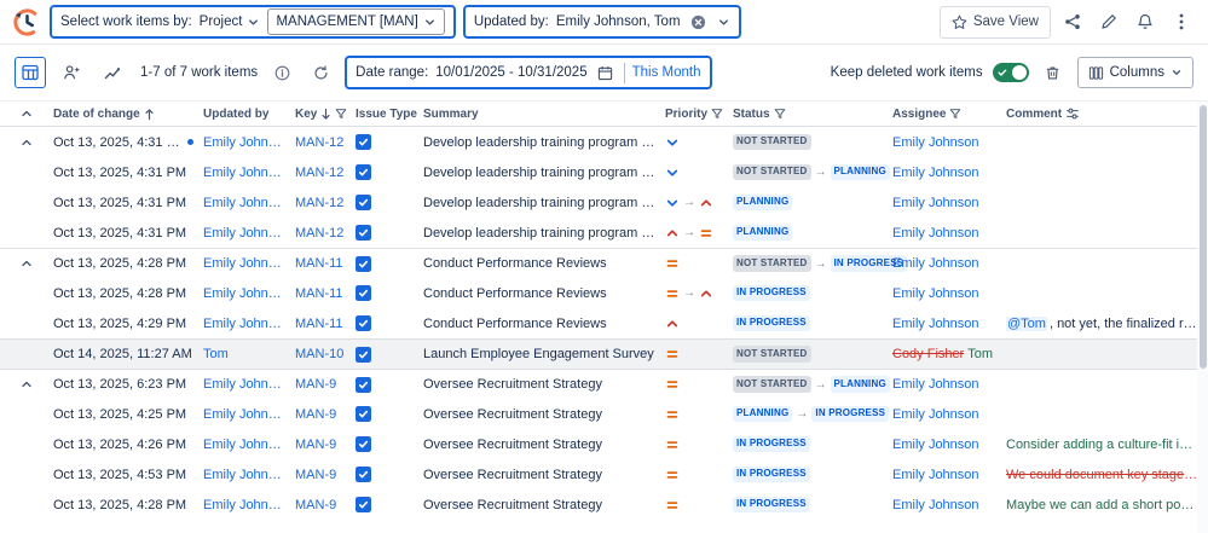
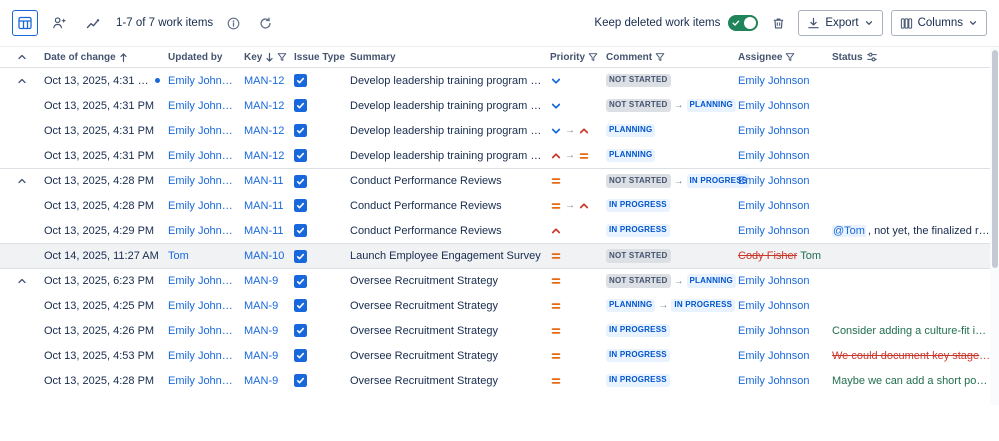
- Select work items by:
- Project
- MANAGEMENT [MAN]
- Updated by:
- Emily Johnson, Tom
- Save View
  1-7 of 7 work items
- Date range:
- 10/01/2025 - 10/31/2025
- This Month
  Keep deleted work items
+ Export
  Columns
  Date of change
  Updated by
  Key
  Issue Type
  Summary
  Priority
- Status
+ Comment
  Assignee
- Comment
+ Status
  Oct 13, 2025, 4:31 PM
  Emily Johnso
  MAN-12
  Develop leadership training program for
  NOT STARTED
  Emily Johnson
  Oct 13, 2025, 4:31 PM
  Emily Johnso
  MAN-12
  Develop leadership training program for
  NOT STARTED
  →
  PLANNING
  Emily Johnson
  Oct 13, 2025, 4:31 PM
  Emily Johnso
  MAN-12
  Develop leadership training program for
  →
  PLANNING
  Emily Johnson
  Oct 13, 2025, 4:31 PM
  Emily Johnso
  MAN-12
  Develop leadership training program for
  →
  PLANNING
  Emily Johnson
  Oct 13, 2025, 4:28 PM
  Emily Johnso
  MAN-11
  Conduct Performance Reviews
  NOT STARTED
  →
  IN PROGRESS
  Emily Johnson
  Oct 13, 2025, 4:28 PM
  Emily Johnso
  MAN-11
  Conduct Performance Reviews
  →
  IN PROGRESS
  Emily Johnson
  Oct 13, 2025, 4:29 PM
  Emily Johnso
  MAN-11
  Conduct Performance Reviews
  IN PROGRESS
  Emily Johnson
  @Tom
  , not yet, the finalized rev
  Oct 14, 2025, 11:27 AM
  Tom
  MAN-10
  Launch Employee Engagement Survey
  NOT STARTED
  Cody Fisher
  Tom
  Oct 13, 2025, 6:23 PM
  Emily Johnso
  MAN-9
  Oversee Recruitment Strategy
  NOT STARTED
  →
  PLANNING
  Emily Johnson
  Oct 13, 2025, 4:25 PM
  Emily Johnso
  MAN-9
  Oversee Recruitment Strategy
  PLANNING
  →
  IN PROGRESS
  Emily Johnson
  Oct 13, 2025, 4:26 PM
  Emily Johnso
  MAN-9
  Oversee Recruitment Strategy
  IN PROGRESS
  Emily Johnson
  Consider adding a culture-fit inte
  Oct 13, 2025, 4:53 PM
  Emily Johnso
  MAN-9
  Oversee Recruitment Strategy
  IN PROGRESS
  Emily Johnson
  We could document key stages
  Oct 13, 2025, 4:28 PM
  Emily Johnso
  MAN-9
  Oversee Recruitment Strategy
  IN PROGRESS
  Emily Johnson
  Maybe we can add a short post-
